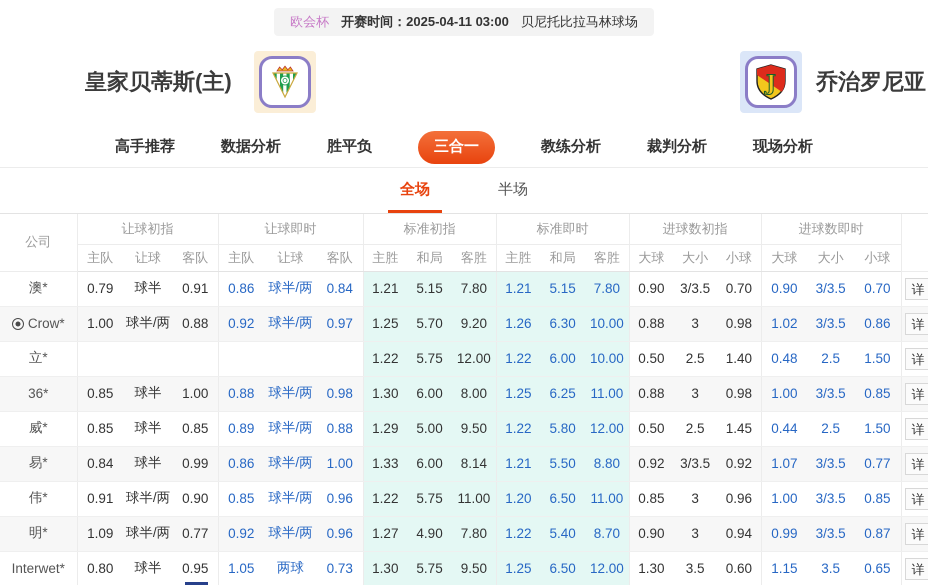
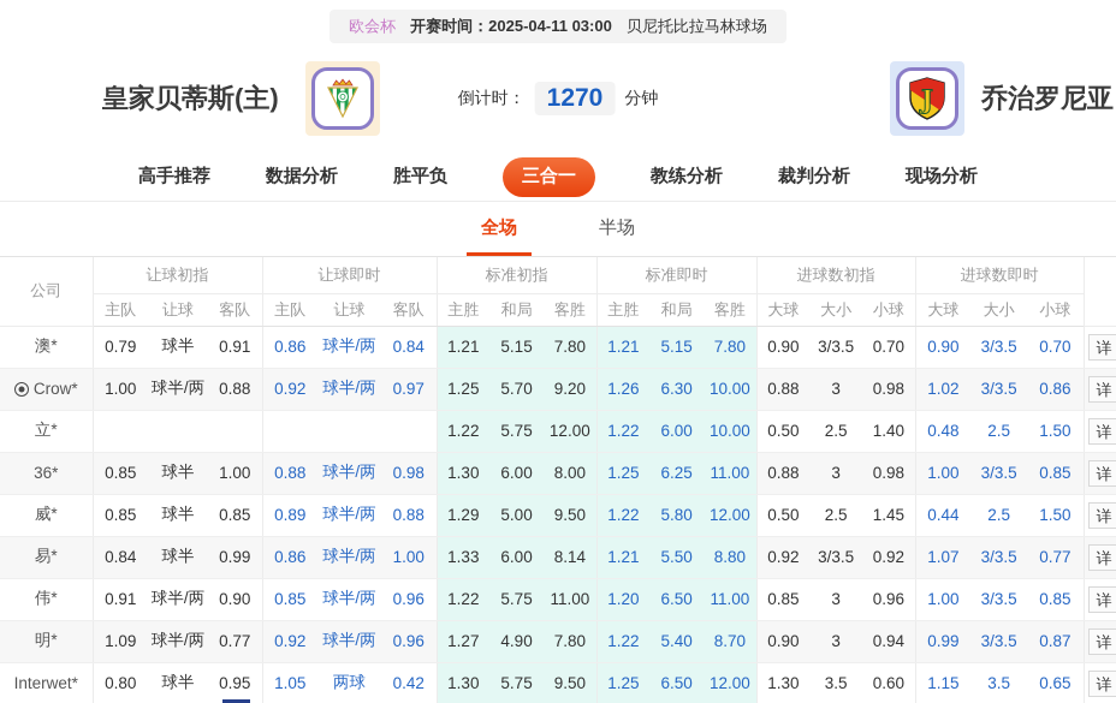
  欧会杯
  开赛时间：2025-04-11 03:00
  贝尼托比拉马林球场
  皇家贝蒂斯(主)
+ 倒计时：
+ 1270
+ 分钟
  J
  乔治罗尼亚
  高手推荐
  数据分析
  胜平负
  三合一
  教练分析
  裁判分析
  现场分析
  全场
  半场
  公司	让球初指	让球即时	标准初指	标准即时	进球数初指	进球数即时
  主队	让球	客队	主队	让球	客队	主胜	和局	客胜	主胜	和局	客胜	大球	大小	小球	大球	大小	小球
  澳*	0.79	球半	0.91	0.86	球半/两	0.84	1.21	5.15	7.80	1.21	5.15	7.80	0.90	3/3.5	0.70	0.90	3/3.5	0.70	详
  Crow*	1.00	球半/两	0.88	0.92	球半/两	0.97	1.25	5.70	9.20	1.26	6.30	10.00	0.88	3	0.98	1.02	3/3.5	0.86	详
  立*							1.22	5.75	12.00	1.22	6.00	10.00	0.50	2.5	1.40	0.48	2.5	1.50	详
  36*	0.85	球半	1.00	0.88	球半/两	0.98	1.30	6.00	8.00	1.25	6.25	11.00	0.88	3	0.98	1.00	3/3.5	0.85	详
  威*	0.85	球半	0.85	0.89	球半/两	0.88	1.29	5.00	9.50	1.22	5.80	12.00	0.50	2.5	1.45	0.44	2.5	1.50	详
  易*	0.84	球半	0.99	0.86	球半/两	1.00	1.33	6.00	8.14	1.21	5.50	8.80	0.92	3/3.5	0.92	1.07	3/3.5	0.77	详
  伟*	0.91	球半/两	0.90	0.85	球半/两	0.96	1.22	5.75	11.00	1.20	6.50	11.00	0.85	3	0.96	1.00	3/3.5	0.85	详
  明*	1.09	球半/两	0.77	0.92	球半/两	0.96	1.27	4.90	7.80	1.22	5.40	8.70	0.90	3	0.94	0.99	3/3.5	0.87	详
- Interwet*	0.80	球半	0.95	1.05	两球	0.73	1.30	5.75	9.50	1.25	6.50	12.00	1.30	3.5	0.60	1.15	3.5	0.65	详
+ Interwet*	0.80	球半	0.95	1.05	两球	0.42	1.30	5.75	9.50	1.25	6.50	12.00	1.30	3.5	0.60	1.15	3.5	0.65	详
